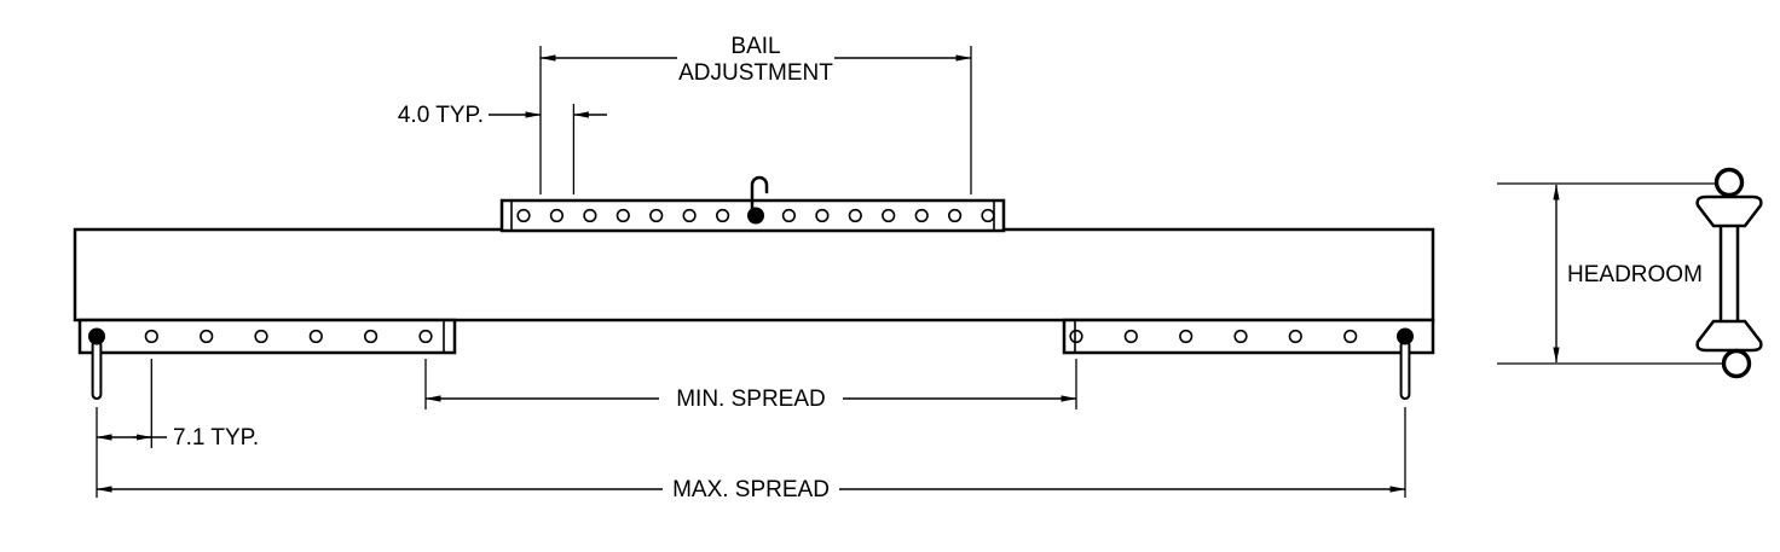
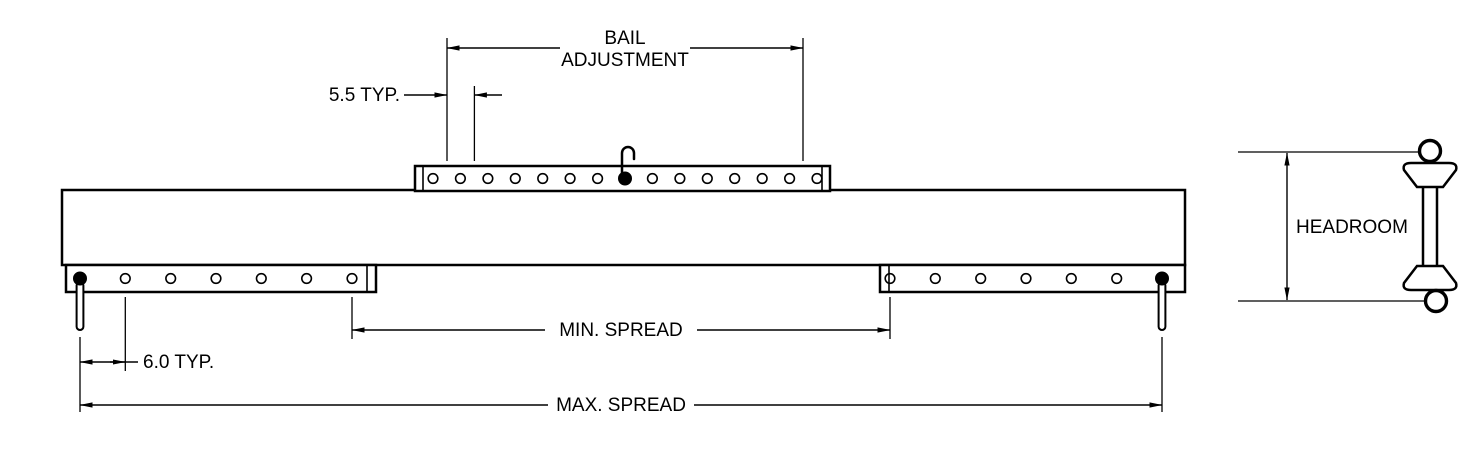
  BAIL
  ADJUSTMENT
- 4.0 TYP.
+ 5.5 TYP.
  HEADROOM
  MIN. SPREAD
- 7.1 TYP.
+ 6.0 TYP.
  MAX. SPREAD
